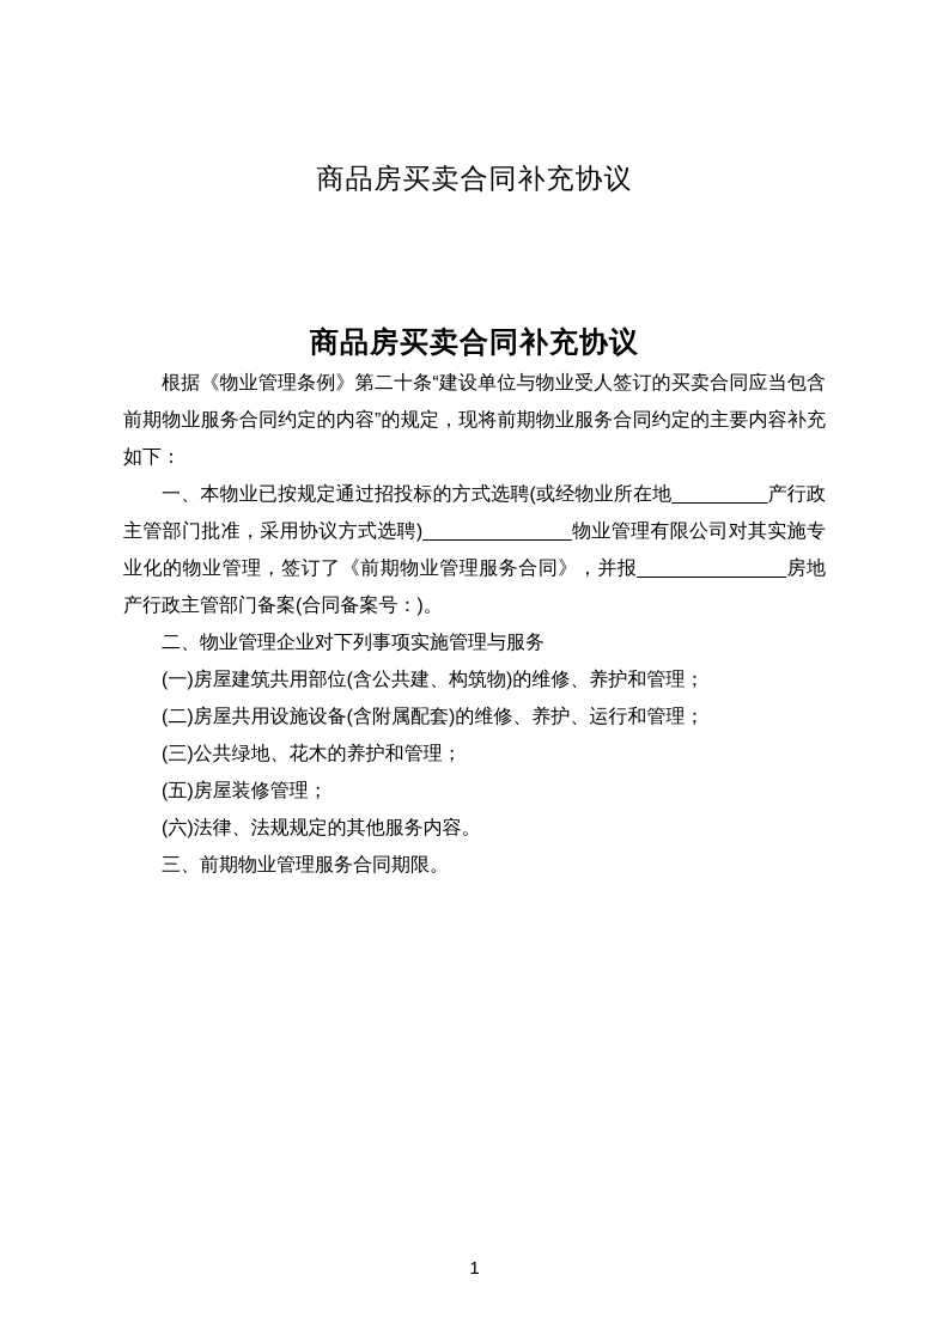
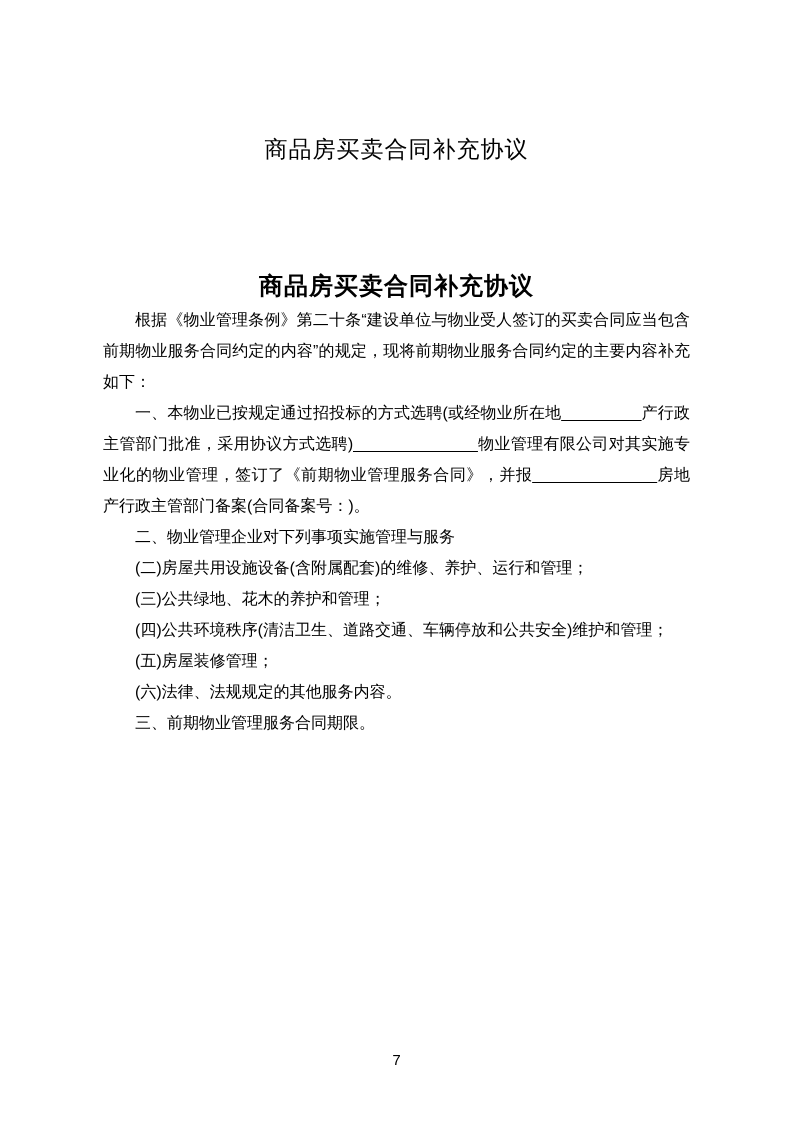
  商品房买卖合同补充协议
  商品房买卖合同补充协议
  根据《物业管理条例》第二十条“建设单位与物业受人签订的买卖合同应当包含前期物业服务合同约定的内容”的规定，现将前期物业服务合同约定的主要内容补充如下：
  一、本物业已按规定通过招投标的方式选聘(或经物业所在地_________产行政主管部门批准，采用协议方式选聘)______________物业管理有限公司对其实施专业化的物业管理，签订了《前期物业管理服务合同》，并报______________房地产行政主管部门备案(合同备案号：)。
  二、物业管理企业对下列事项实施管理与服务
- (一)房屋建筑共用部位(含公共建、构筑物)的维修、养护和管理；
  (二)房屋共用设施设备(含附属配套)的维修、养护、运行和管理；
  (三)公共绿地、花木的养护和管理；
+ (四)公共环境秩序(清洁卫生、道路交通、车辆停放和公共安全)维护和管理；
  (五)房屋装修管理；
  (六)法律、法规规定的其他服务内容。
  三、前期物业管理服务合同期限。
- 1
+ 7
